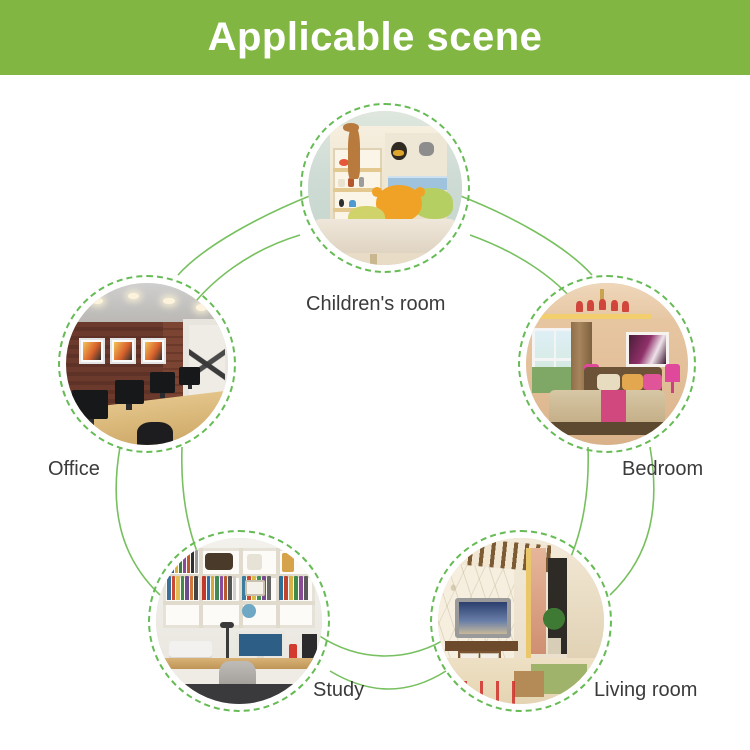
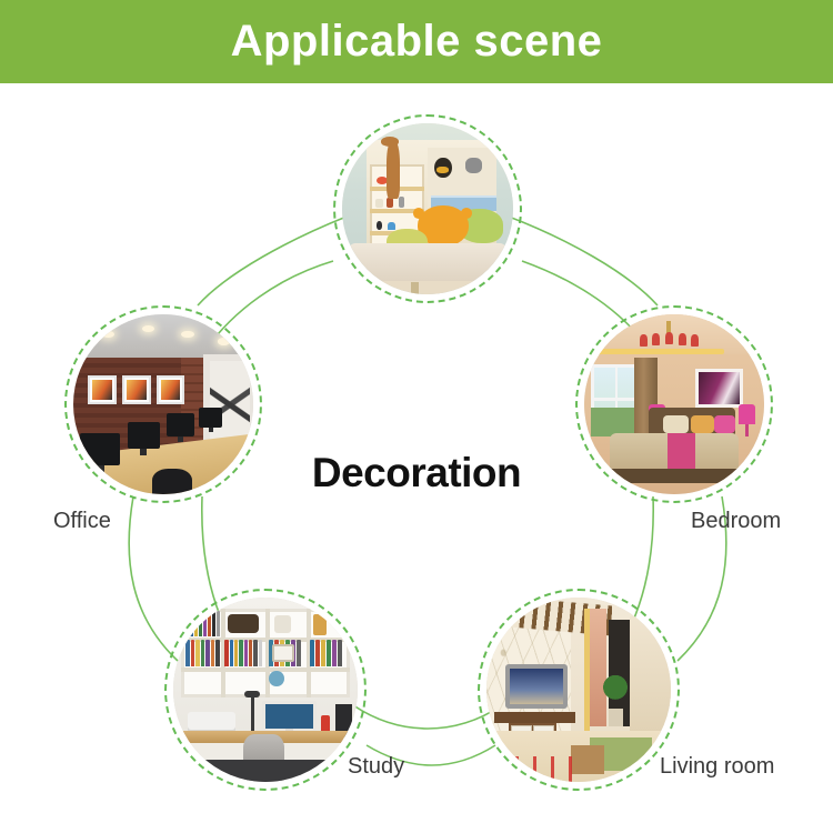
  Applicable scene
- Children's room
  Office
  Bedroom
  Study
  Living room
+ Decoration
